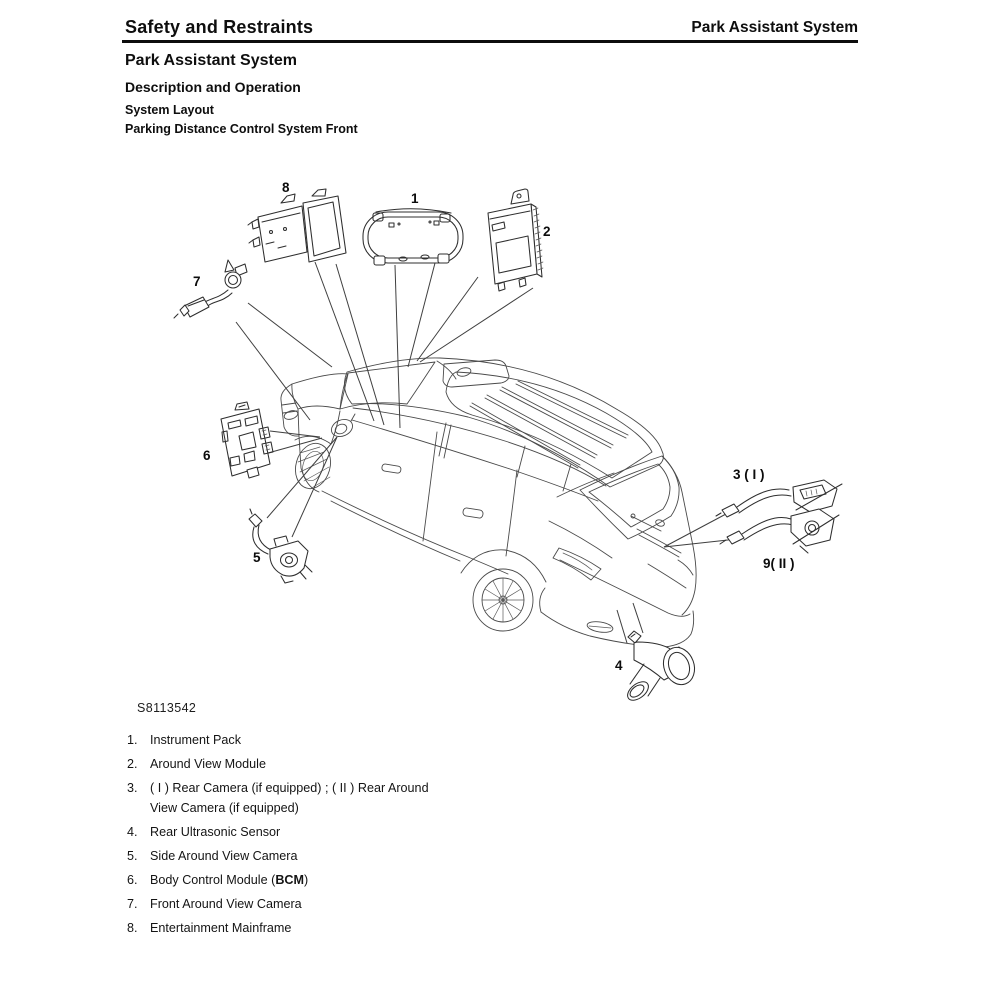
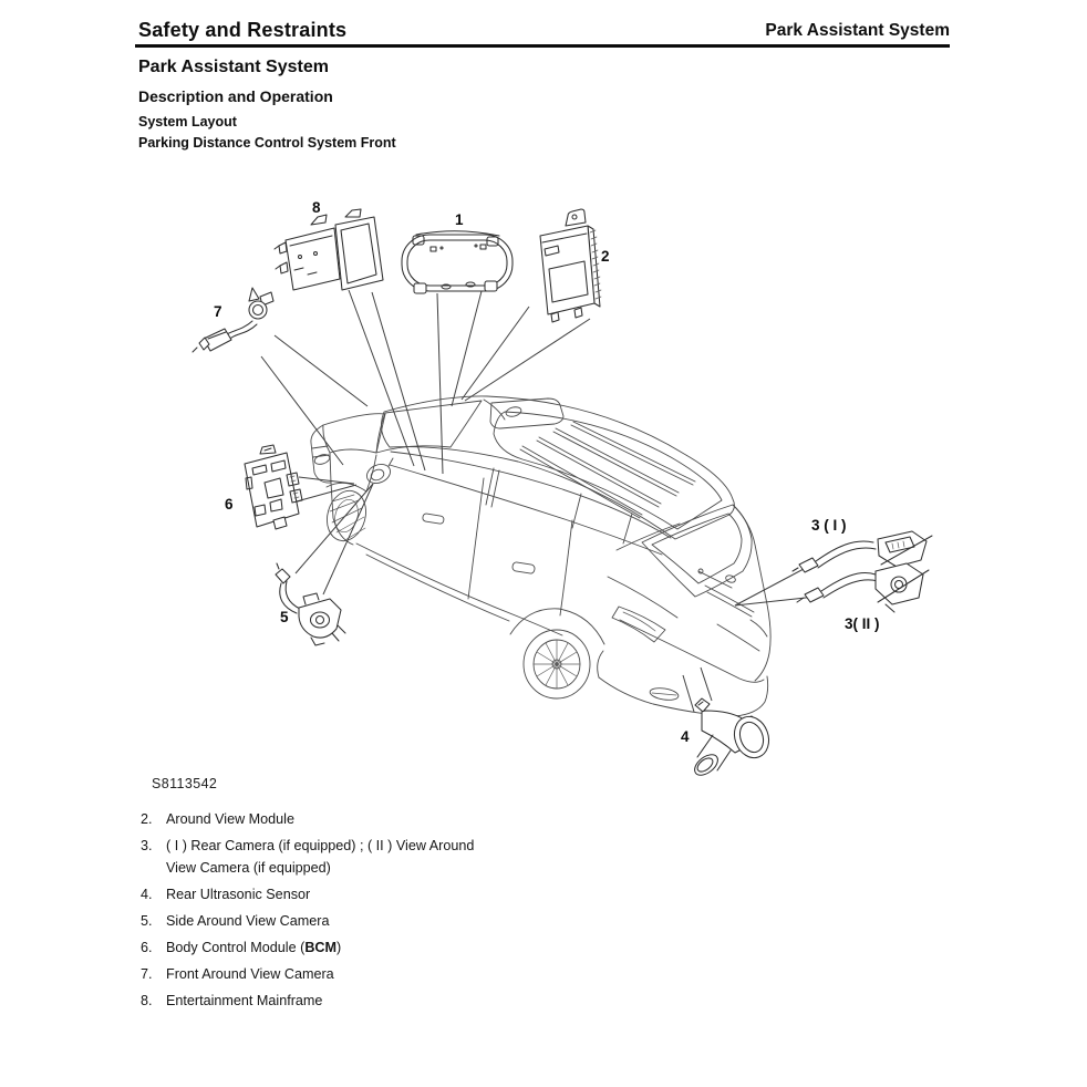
  Safety and Restraints
  Park Assistant System
  Park Assistant System
  Description and Operation
  System Layout
  Parking Distance Control System Front
  8
  1
  2
  7
  6
  5
  3 ( I )
- 9( II )
+ 3( II )
  4
  S8113542
- 1.
- Instrument Pack
  2.
  Around View Module
  3.
- ( I ) Rear Camera (if equipped) ; ( II ) Rear Around
+ ( I ) Rear Camera (if equipped) ; ( II ) View Around
  View Camera (if equipped)
  4.
  Rear Ultrasonic Sensor
  5.
  Side Around View Camera
  6.
  Body Control Module (BCM)
  7.
  Front Around View Camera
  8.
  Entertainment Mainframe
